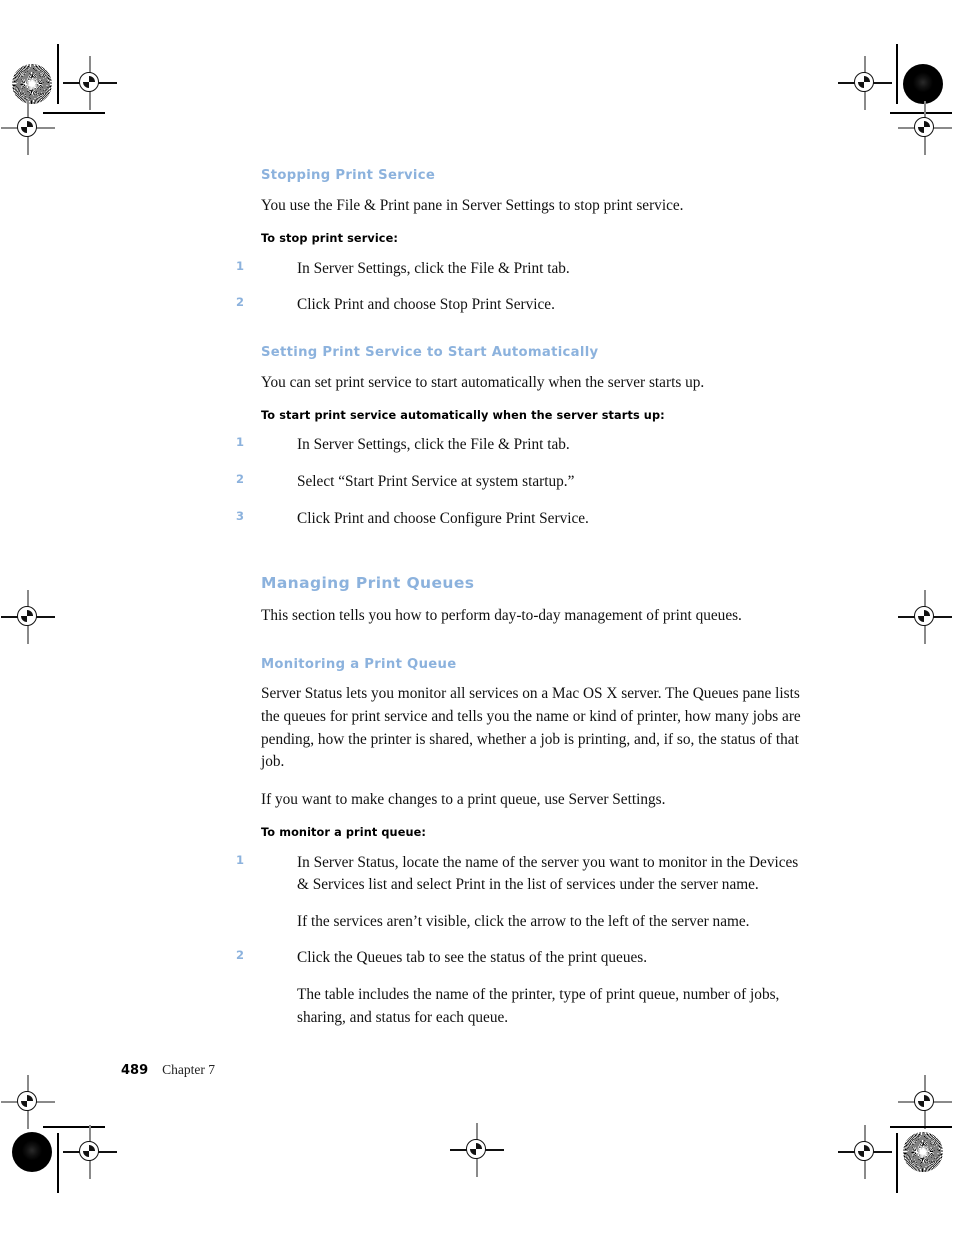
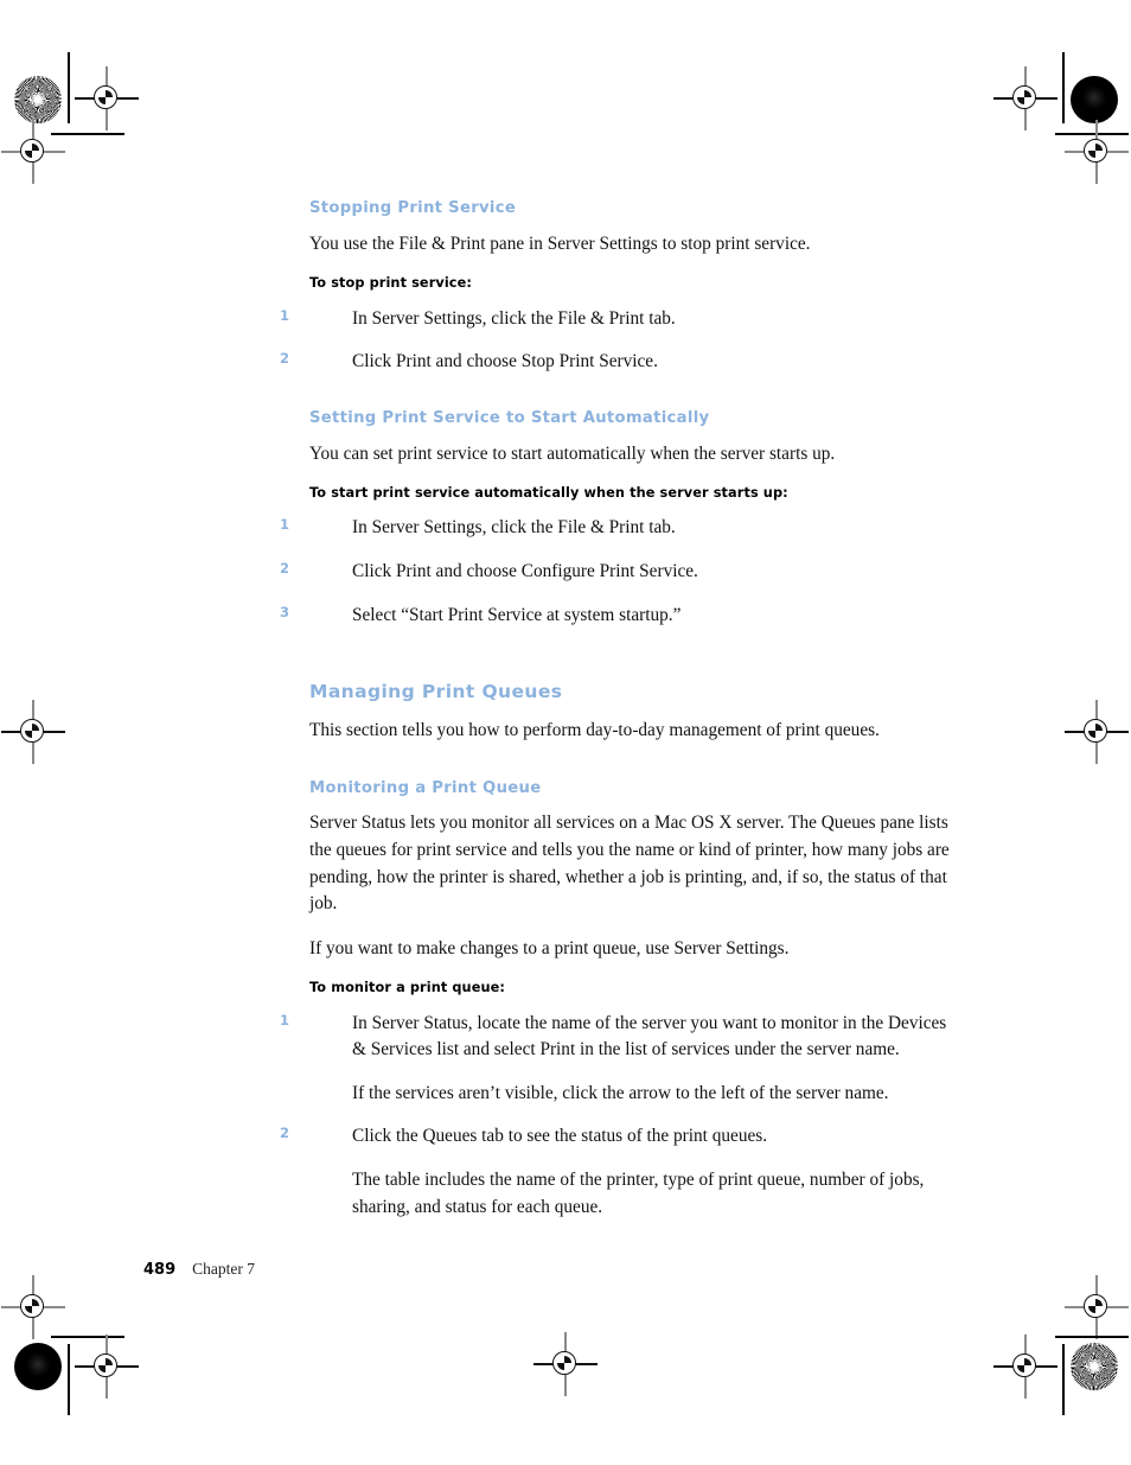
  Stopping Print Service
  You use the File & Print pane in Server Settings to stop print service.
  To stop print service:
  1
  In Server Settings, click the File & Print tab.
  2
  Click Print and choose Stop Print Service.
  Setting Print Service to Start Automatically
  You can set print service to start automatically when the server starts up.
  To start print service automatically when the server starts up:
  1
  In Server Settings, click the File & Print tab.
  2
- Select “Start Print Service at system startup.”
+ Click Print and choose Configure Print Service.
  3
- Click Print and choose Configure Print Service.
+ Select “Start Print Service at system startup.”
  Managing Print Queues
  This section tells you how to perform day-to-day management of print queues.
  Monitoring a Print Queue
  Server Status lets you monitor all services on a Mac OS X server. The Queues pane lists the queues for print service and tells you the name or kind of printer, how many jobs are pending, how the printer is shared, whether a job is printing, and, if so, the status of that job.
  If you want to make changes to a print queue, use Server Settings.
  To monitor a print queue:
  1
  In Server Status, locate the name of the server you want to monitor in the Devices & Services list and select Print in the list of services under the server name.
  If the services aren’t visible, click the arrow to the left of the server name.
  2
  Click the Queues tab to see the status of the print queues.
  The table includes the name of the printer, type of print queue, number of jobs, sharing, and status for each queue.
  489
  Chapter 7
